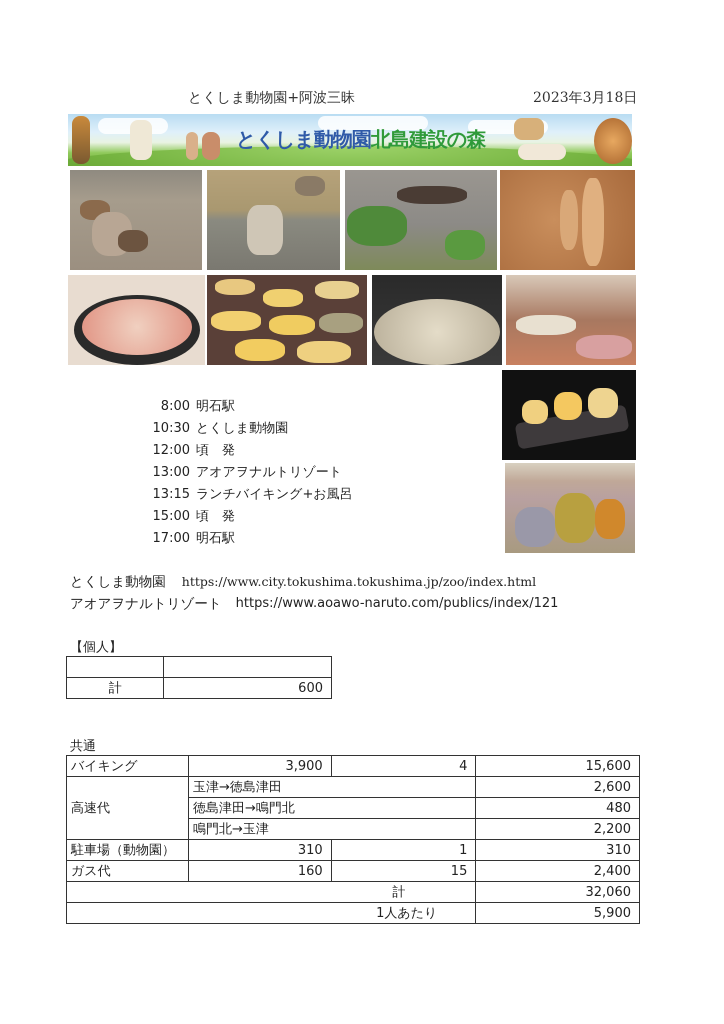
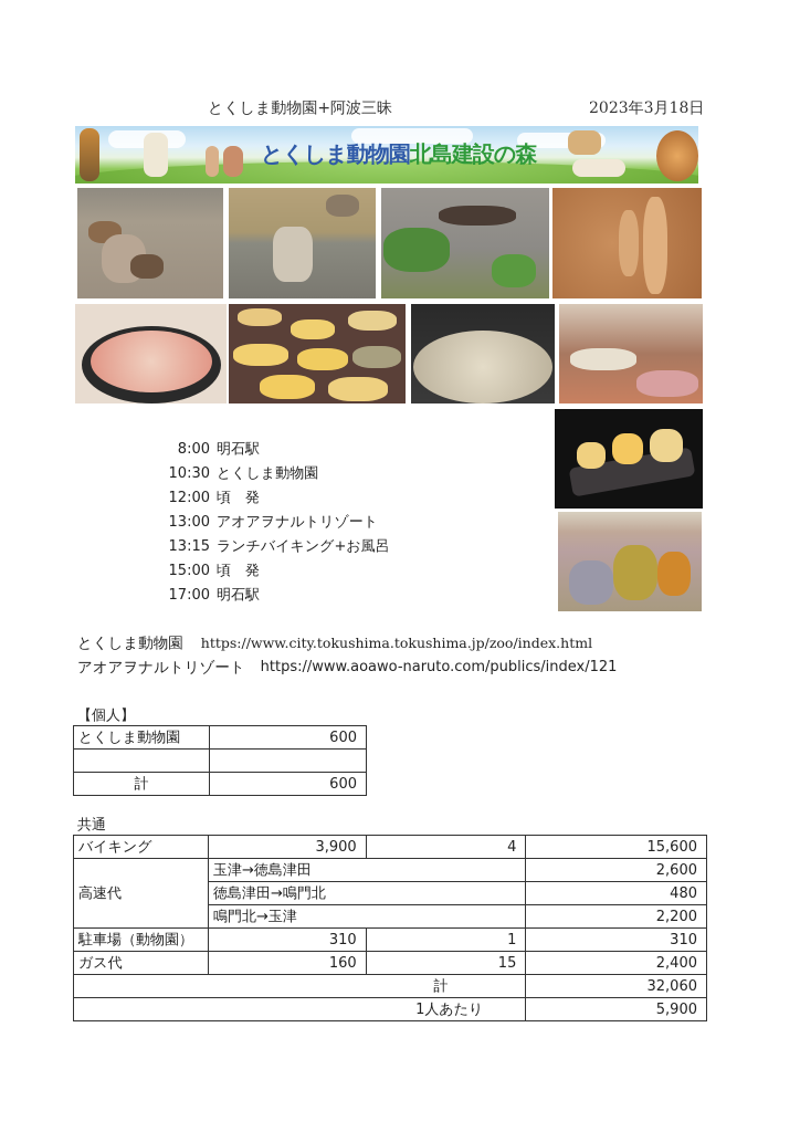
  とくしま動物園+阿波三昧
  2023年3月18日
  とくしま動物園北島建設の森
  8:00
  明石駅
  10:30
  とくしま動物園
  12:00
  頃 発
  13:00
  アオアヲナルトリゾート
  13:15
  ランチバイキング+お風呂
  15:00
  頃 発
  17:00
  明石駅
  とくしま動物園
  https://www.city.tokushima.tokushima.jp/zoo/index.html
  アオアヲナルトリゾート
  https://www.aoawo-naruto.com/publics/index/121
  【個人】
+ とくしま動物園	600
  計	600
  共通
  バイキング	3,900	4	15,600
  高速代	玉津→徳島津田	2,600
  徳島津田→鳴門北	480
  鳴門北→玉津	2,200
  駐車場（動物園）	310	1	310
  ガス代	160	15	2,400
  計	32,060
  1人あたり	5,900
